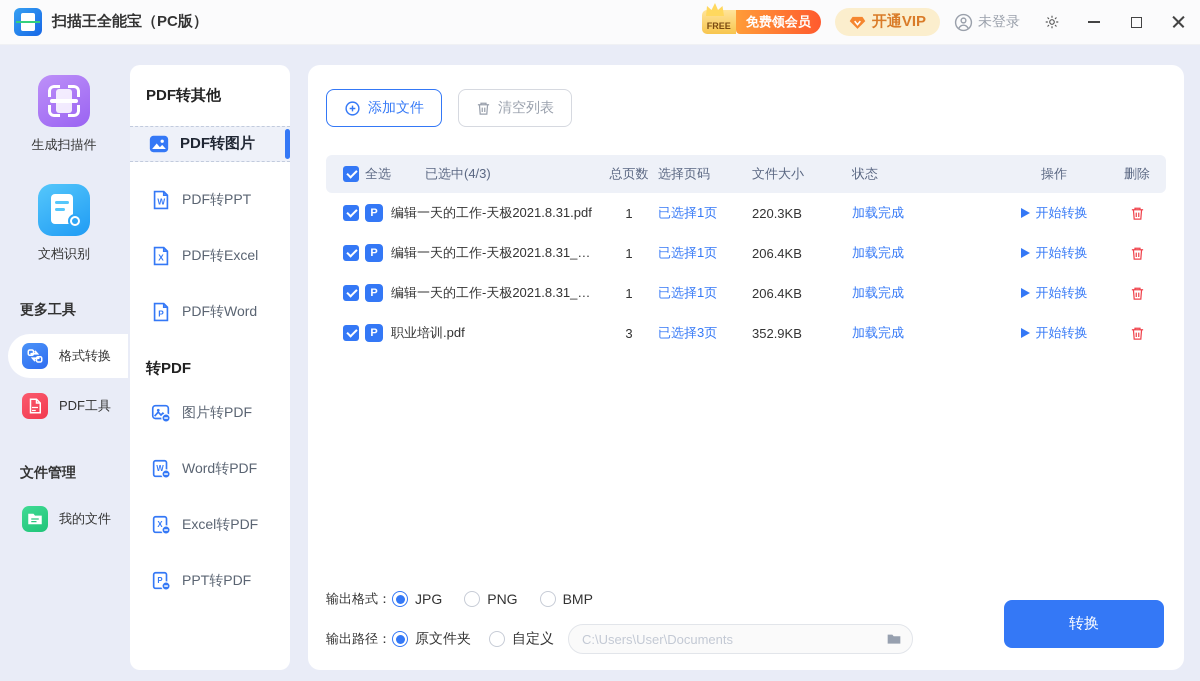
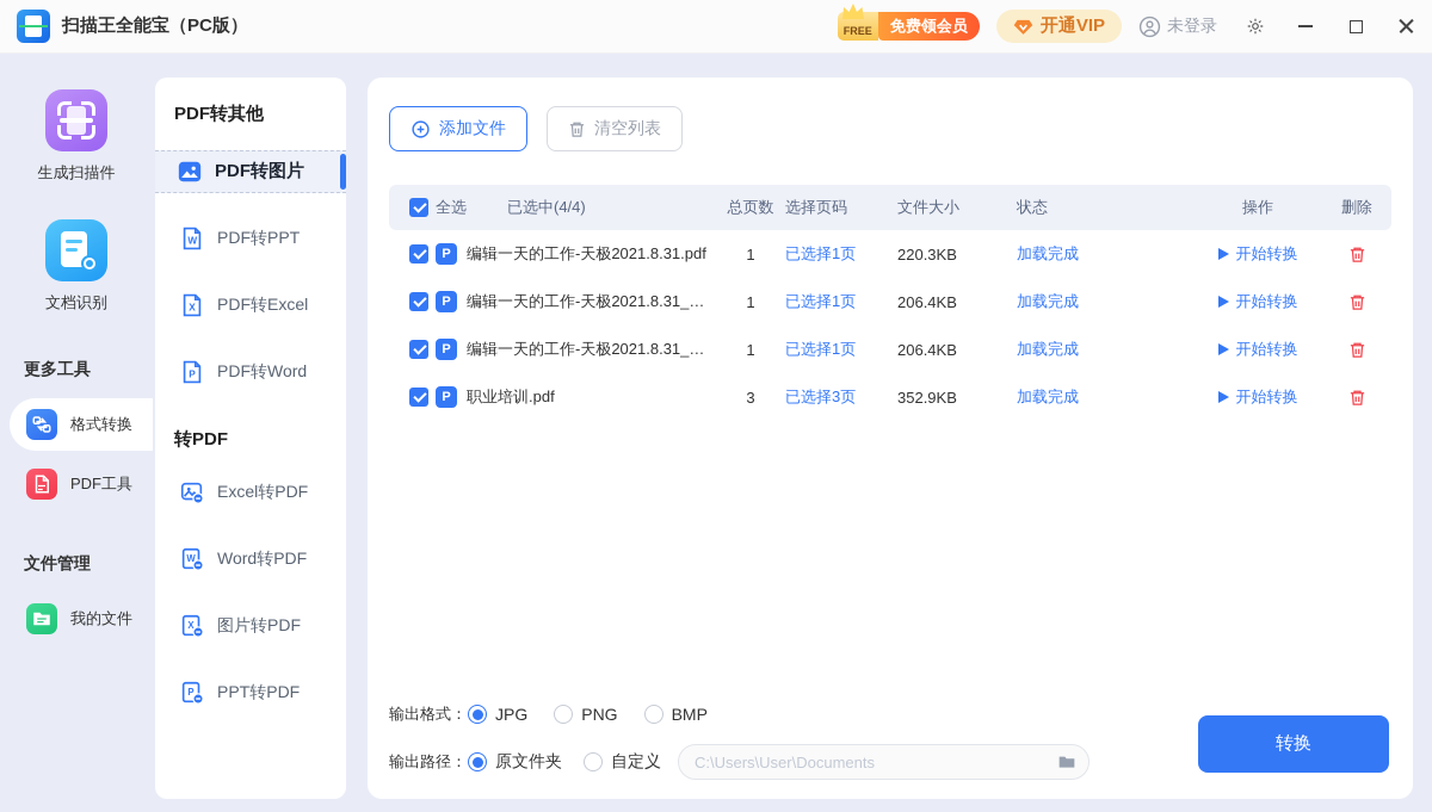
  扫描王全能宝（PC版）
  FREE
  免费领会员
  开通VIP
  未登录
  生成扫描件
  文档识别
  更多工具
  格式转换
  PDF工具
  文件管理
  我的文件
  PDF转其他
  PDF转图片
  W
  PDF转PPT
  X
  PDF转Excel
  P
  PDF转Word
  转PDF
- 图片转PDF
+ Excel转PDF
  W
  Word转PDF
  X
- Excel转PDF
+ 图片转PDF
  P
  PPT转PDF
  添加文件
  清空列表
  全选
- 已选中(4/3)
+ 已选中(4/4)
  总页数
  选择页码
  文件大小
  状态
  操作
  删除
  P
  编辑一天的工作-天极2021.8.31.pdf
  1
  已选择1页
  220.3KB
  加载完成
  开始转换
  P
  编辑一天的工作-天极2021.8.31_赤兔
  1
  已选择1页
  206.4KB
  加载完成
  开始转换
  P
  编辑一天的工作-天极2021.8.31_赤兔
  1
  已选择1页
  206.4KB
  加载完成
  开始转换
  P
  职业培训.pdf
  3
  已选择3页
  352.9KB
  加载完成
  开始转换
  输出格式：
  JPG
  PNG
  BMP
  输出路径：
  原文件夹
  自定义
  C:\Users\User\Documents
  转换
